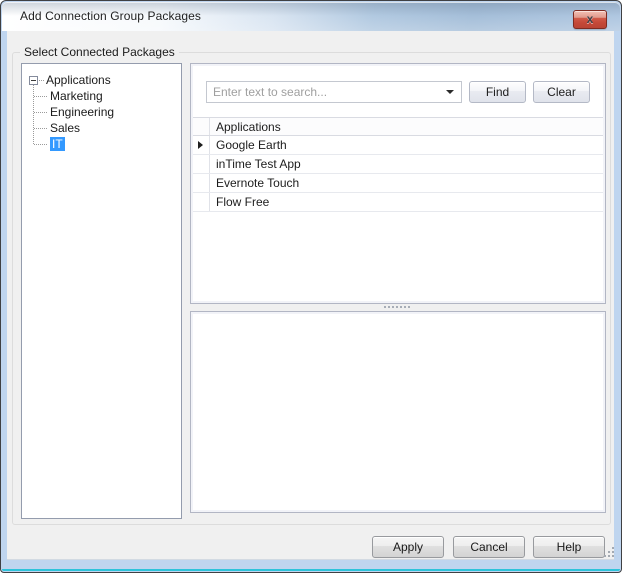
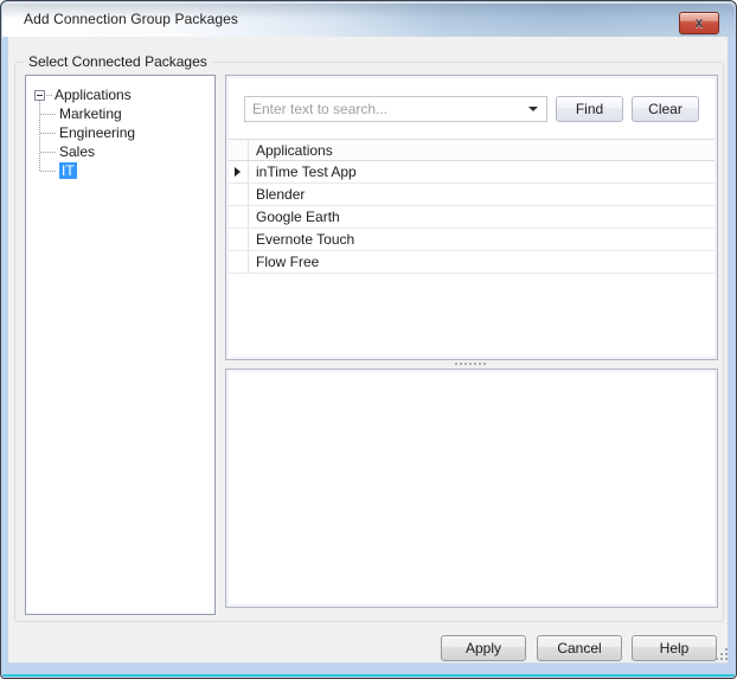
  Add Connection Group Packages
  x
  Select Connected Packages
  Applications
  Marketing
  Engineering
  Sales
  IT
  Enter text to search...
  Find
  Clear
  Applications
- Google Earth
+ inTime Test App
+ Blender
- inTime Test App
+ Google Earth
  Evernote Touch
  Flow Free
  Apply
  Cancel
  Help
